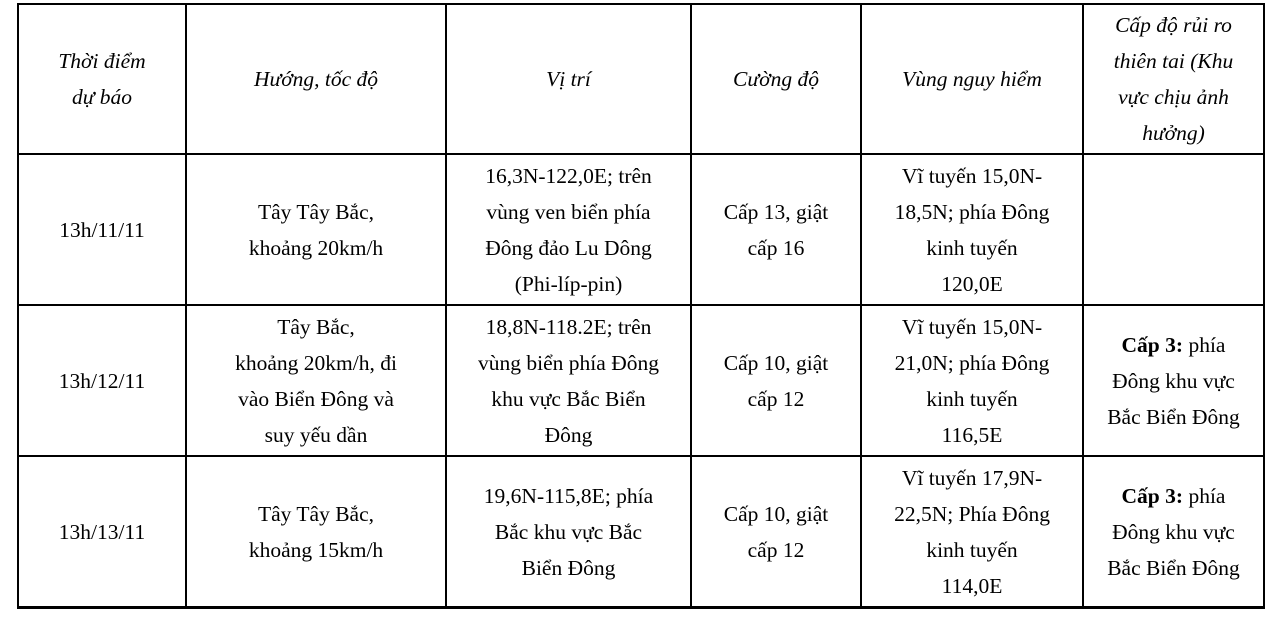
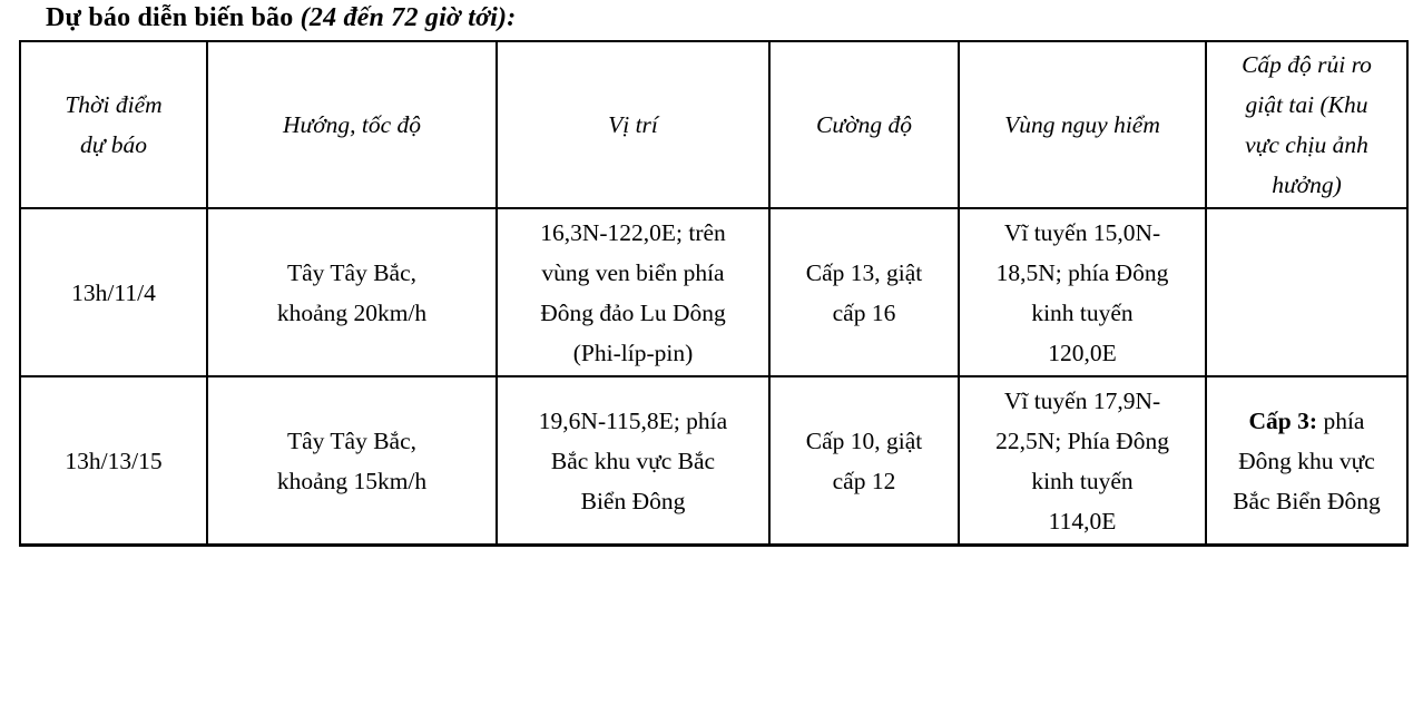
+ Dự báo diễn biến bão (24 đến 72 giờ tới):
- Thời điểm dự báo	Hướng, tốc độ	Vị trí	Cường độ	Vùng nguy hiểm	Cấp độ rủi ro thiên tai (Khu vực chịu ảnh hưởng)
+ Thời điểm dự báo	Hướng, tốc độ	Vị trí	Cường độ	Vùng nguy hiểm	Cấp độ rủi ro giật tai (Khu vực chịu ảnh hưởng)
- 13h/11/11	Tây Tây Bắc, khoảng 20km/h	16,3N-122,0E; trên vùng ven biển phía Đông đảo Lu Dông (Phi-líp-pin)	Cấp 13, giật cấp 16	Vĩ tuyến 15,0N- 18,5N; phía Đông kinh tuyến 120,0E
+ 13h/11/4	Tây Tây Bắc, khoảng 20km/h	16,3N-122,0E; trên vùng ven biển phía Đông đảo Lu Dông (Phi-líp-pin)	Cấp 13, giật cấp 16	Vĩ tuyến 15,0N- 18,5N; phía Đông kinh tuyến 120,0E
- 13h/12/11	Tây Bắc, khoảng 20km/h, đi vào Biển Đông và suy yếu dần	18,8N-118.2E; trên vùng biển phía Đông khu vực Bắc Biển Đông	Cấp 10, giật cấp 12	Vĩ tuyến 15,0N- 21,0N; phía Đông kinh tuyến 116,5E	Cấp 3: phía Đông khu vực Bắc Biển Đông
- 13h/13/11	Tây Tây Bắc, khoảng 15km/h	19,6N-115,8E; phía Bắc khu vực Bắc Biển Đông	Cấp 10, giật cấp 12	Vĩ tuyến 17,9N- 22,5N; Phía Đông kinh tuyến 114,0E	Cấp 3: phía Đông khu vực Bắc Biển Đông
+ 13h/13/15	Tây Tây Bắc, khoảng 15km/h	19,6N-115,8E; phía Bắc khu vực Bắc Biển Đông	Cấp 10, giật cấp 12	Vĩ tuyến 17,9N- 22,5N; Phía Đông kinh tuyến 114,0E	Cấp 3: phía Đông khu vực Bắc Biển Đông
